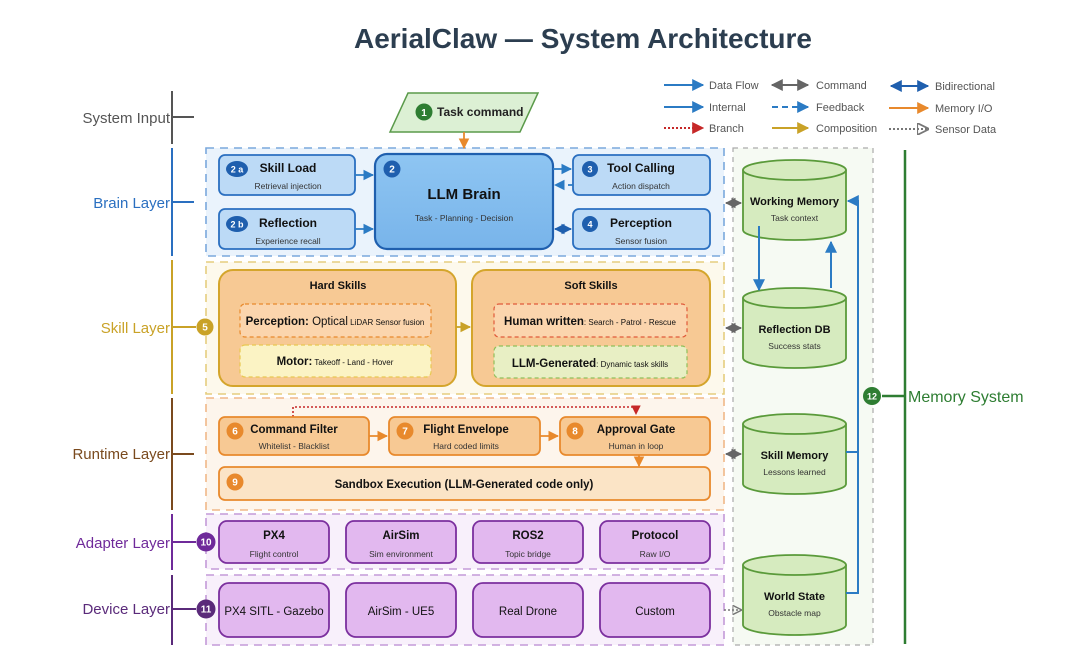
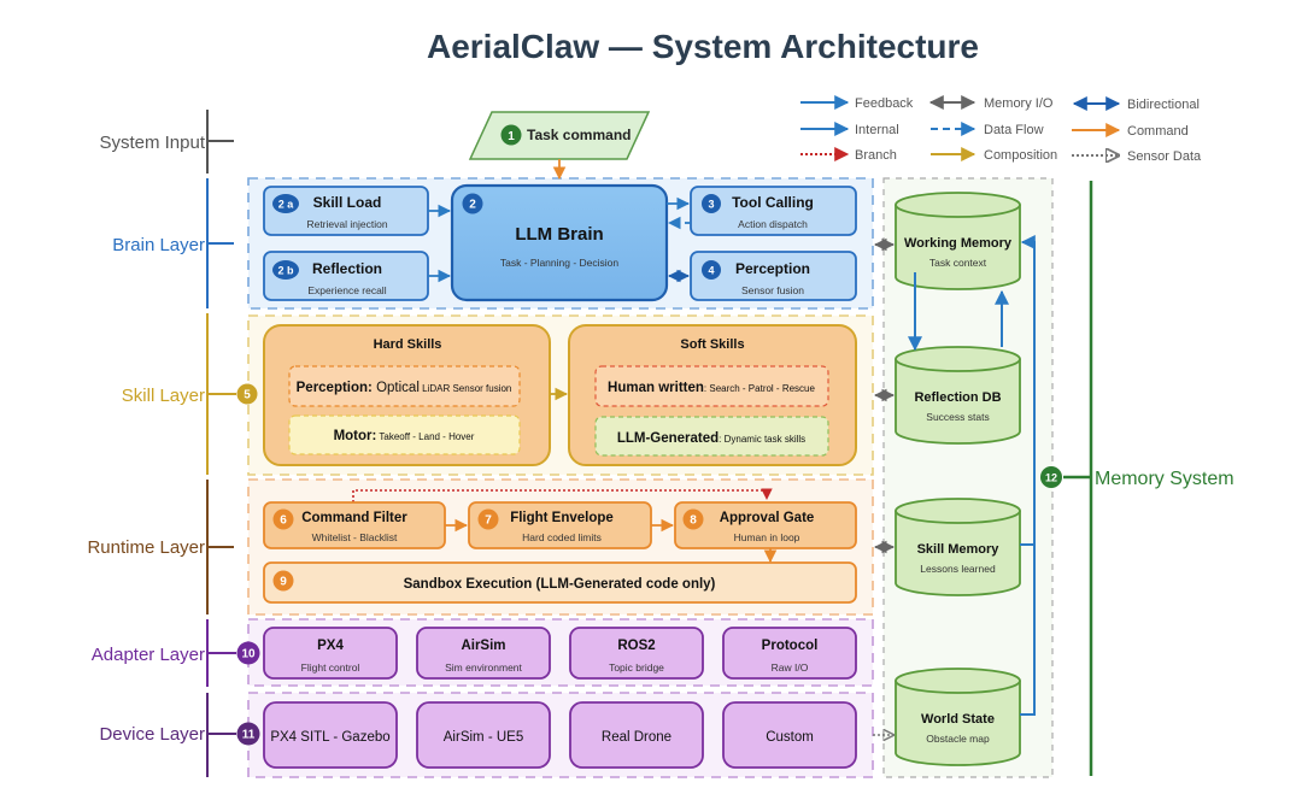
  AerialClaw — System Architecture
- Data Flow
+ Feedback
- Command
+ Memory I/O
  Bidirectional
  Internal
- Feedback
+ Data Flow
- Memory I/O
+ Command
  Branch
  Composition
  Sensor Data
  System Input
  Brain Layer
  Skill Layer
  Runtime Layer
  Adapter Layer
  Device Layer
  Memory System
  12
  1
  Task command
  2 a
  Skill Load
  Retrieval injection
  2 b
  Reflection
  Experience recall
  2
  LLM Brain
  Task - Planning - Decision
  3
  Tool Calling
  Action dispatch
  4
  Perception
  Sensor fusion
  5
  Hard Skills
  Perception: Optical LiDAR Sensor fusion
  Motor: Takeoff - Land - Hover
  Soft Skills
  Human written: Search - Patrol - Rescue
  LLM-Generated: Dynamic task skills
  6
  Command Filter
  Whitelist - Blacklist
  7
  Flight Envelope
  Hard coded limits
  8
  Approval Gate
  Human in loop
  9
  Sandbox Execution (LLM-Generated code only)
  10
  PX4
  Flight control
  AirSim
  Sim environment
  ROS2
  Topic bridge
  Protocol
  Raw I/O
  11
  PX4 SITL - Gazebo
  AirSim - UE5
  Real Drone
  Custom
  Working Memory
  Task context
  Reflection DB
  Success stats
  Skill Memory
  Lessons learned
  World State
  Obstacle map
